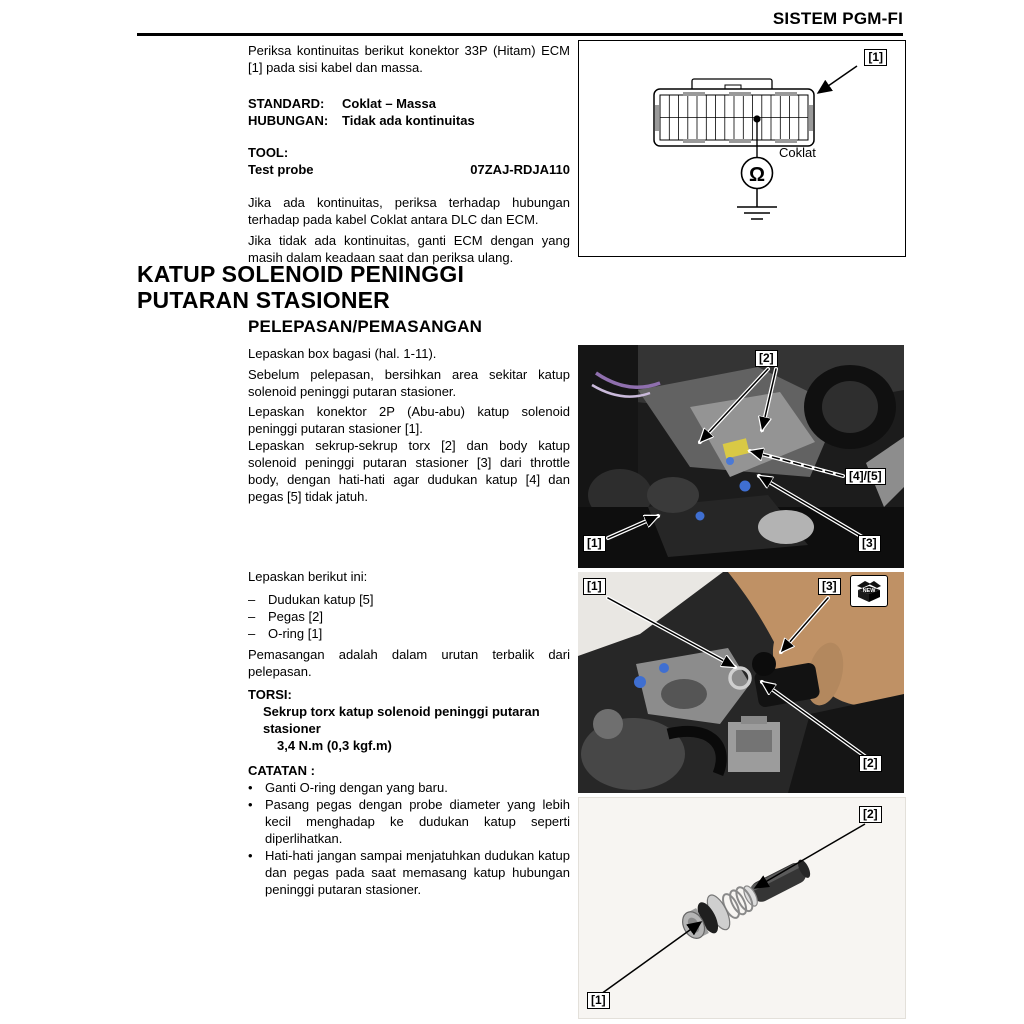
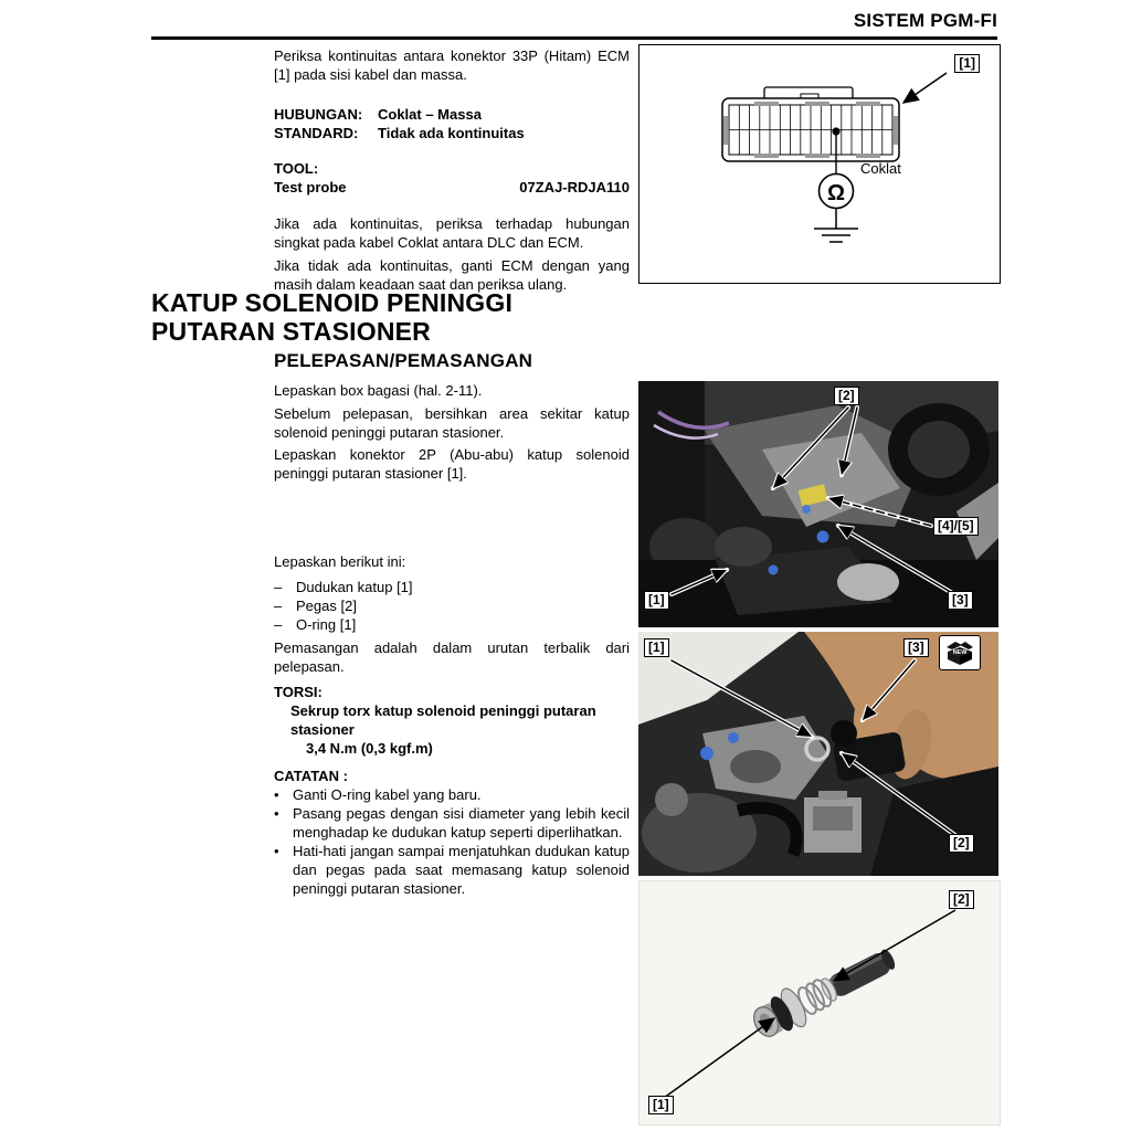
  SISTEM PGM-FI
- Periksa kontinuitas berikut konektor 33P (Hitam) ECM [1] pada sisi kabel dan massa.
+ Periksa kontinuitas antara konektor 33P (Hitam) ECM [1] pada sisi kabel dan massa.
- STANDARD:
+ HUBUNGAN:
  Coklat – Massa
- HUBUNGAN:
+ STANDARD:
  Tidak ada kontinuitas
  TOOL:
  Test probe
  07ZAJ-RDJA110
- Jika ada kontinuitas, periksa terhadap hubungan terhadap pada kabel Coklat antara DLC dan ECM.
+ Jika ada kontinuitas, periksa terhadap hubungan singkat pada kabel Coklat antara DLC dan ECM.
  Jika tidak ada kontinuitas, ganti ECM dengan yang masih dalam keadaan saat dan periksa ulang.
  Ω
  Coklat
  [1]
  KATUP SOLENOID PENINGGI
  PUTARAN STASIONER
  PELEPASAN/PEMASANGAN
- Lepaskan box bagasi (hal. 1-11).
+ Lepaskan box bagasi (hal. 2-11).
  Sebelum pelepasan, bersihkan area sekitar katup solenoid peninggi putaran stasioner.
  Lepaskan konektor 2P (Abu-abu) katup solenoid peninggi putaran stasioner [1].
- Lepaskan sekrup-sekrup torx [2] dan body katup solenoid peninggi putaran stasioner [3] dari throttle body, dengan hati-hati agar dudukan katup [4] dan pegas [5] tidak jatuh.
  Lepaskan berikut ini:
  –
- Dudukan katup [5]
+ Dudukan katup [1]
  –
  Pegas [2]
  –
  O-ring [1]
  Pemasangan adalah dalam urutan terbalik dari pelepasan.
  TORSI:
  Sekrup torx katup solenoid peninggi putaran stasioner
  3,4 N.m (0,3 kgf.m)
  CATATAN :
  •
- Ganti O-ring dengan yang baru.
+ Ganti O-ring kabel yang baru.
  •
- Pasang pegas dengan probe diameter yang lebih kecil menghadap ke dudukan katup seperti diperlihatkan.
+ Pasang pegas dengan sisi diameter yang lebih kecil menghadap ke dudukan katup seperti diperlihatkan.
  •
- Hati-hati jangan sampai menjatuhkan dudukan katup dan pegas pada saat memasang katup hubungan peninggi putaran stasioner.
+ Hati-hati jangan sampai menjatuhkan dudukan katup dan pegas pada saat memasang katup solenoid peninggi putaran stasioner.
  [2]
  [4]/[5]
  [1]
  [3]
  [1]
  [3]
  [2]
  [2]
  [1]
